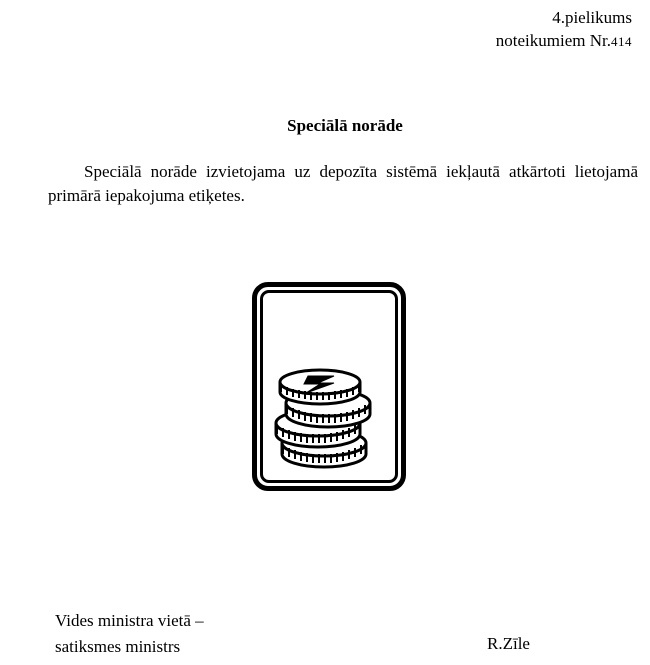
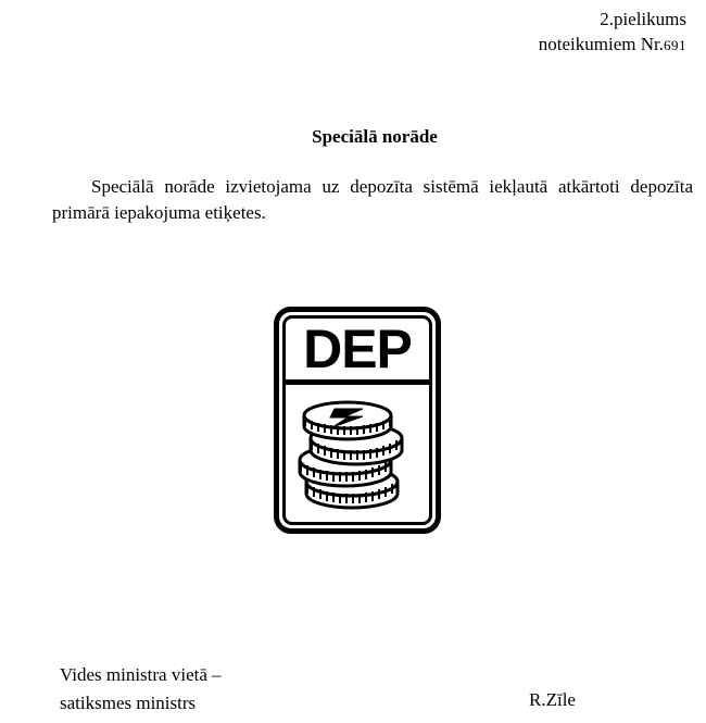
- 4.pielikums
+ 2.pielikums
- noteikumiem Nr.414
+ noteikumiem Nr.691
  Speciālā norāde
- Speciālā norāde izvietojama uz depozīta sistēmā iekļautā atkārtoti lietojamā primārā iepakojuma etiķetes.
+ Speciālā norāde izvietojama uz depozīta sistēmā iekļautā atkārtoti depozīta primārā iepakojuma etiķetes.
+ DEP
  Vides ministra vietā –
  satiksmes ministrs
  R.Zīle
